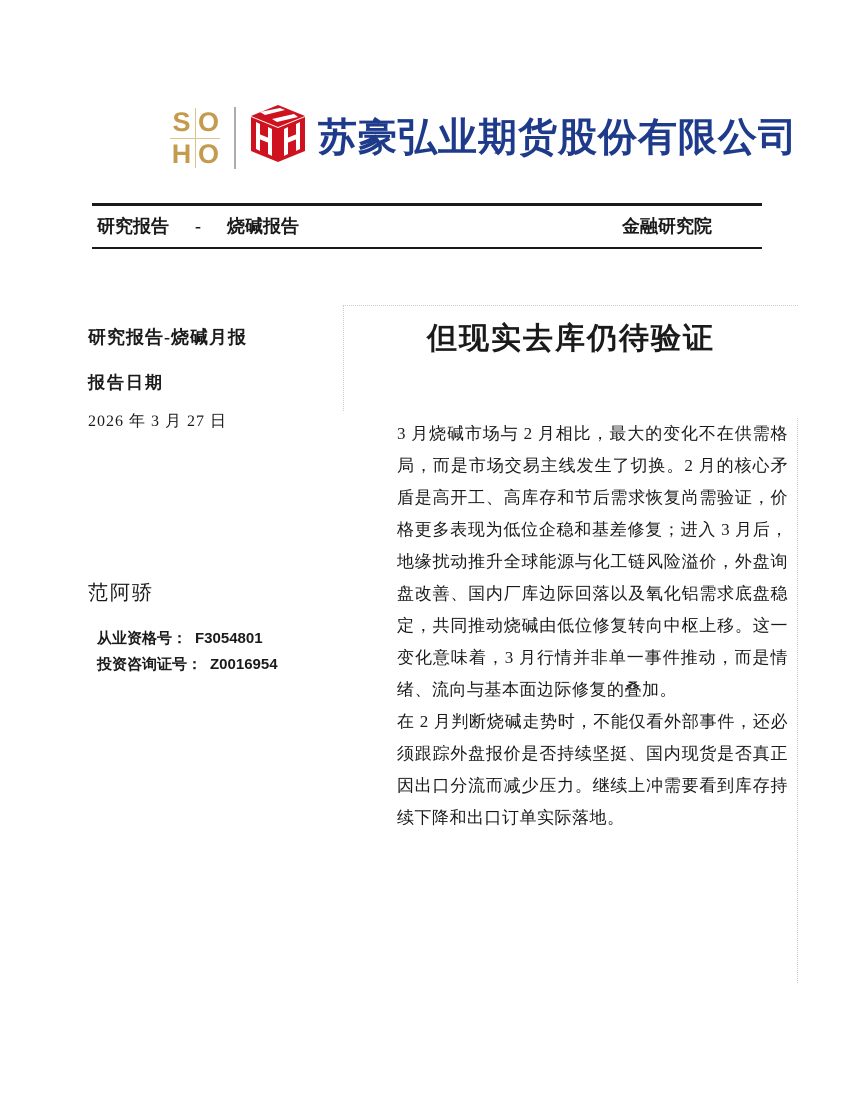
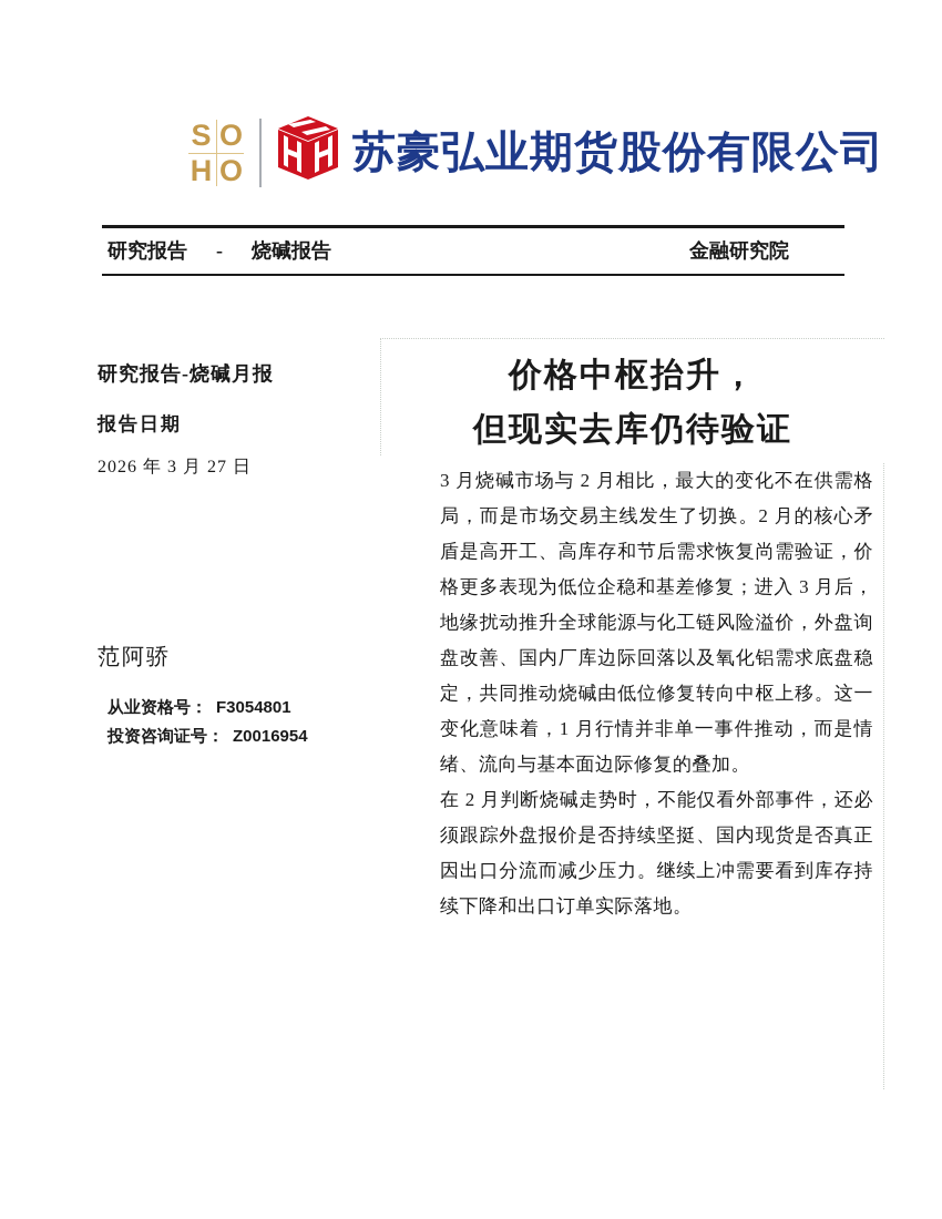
  S
  O
  H
  O
  苏豪弘业期货股份有限公司
  研究报告
  -
  烧碱报告
  金融研究院
  研究报告-烧碱月报
  报告日期
  2026 年 3 月 27 日
  范阿骄
  从业资格号： F3054801
  投资咨询证号： Z0016954
+ 价格中枢抬升，
  但现实去库仍待验证
- 3 月烧碱市场与 2 月相比，最大的变化不在供需格局，而是市场交易主线发生了切换。2 月的核心矛盾是高开工、高库存和节后需求恢复尚需验证，价格更多表现为低位企稳和基差修复；进入 3 月后，地缘扰动推升全球能源与化工链风险溢价，外盘询盘改善、国内厂库边际回落以及氧化铝需求底盘稳定，共同推动烧碱由低位修复转向中枢上移。这一变化意味着，3 月行情并非单一事件推动，而是情绪、流向与基本面边际修复的叠加。
+ 3 月烧碱市场与 2 月相比，最大的变化不在供需格局，而是市场交易主线发生了切换。2 月的核心矛盾是高开工、高库存和节后需求恢复尚需验证，价格更多表现为低位企稳和基差修复；进入 3 月后，地缘扰动推升全球能源与化工链风险溢价，外盘询盘改善、国内厂库边际回落以及氧化铝需求底盘稳定，共同推动烧碱由低位修复转向中枢上移。这一变化意味着，1 月行情并非单一事件推动，而是情绪、流向与基本面边际修复的叠加。
  在 2 月判断烧碱走势时，不能仅看外部事件，还必须跟踪外盘报价是否持续坚挺、国内现货是否真正因出口分流而减少压力。继续上冲需要看到库存持续下降和出口订单实际落地。
